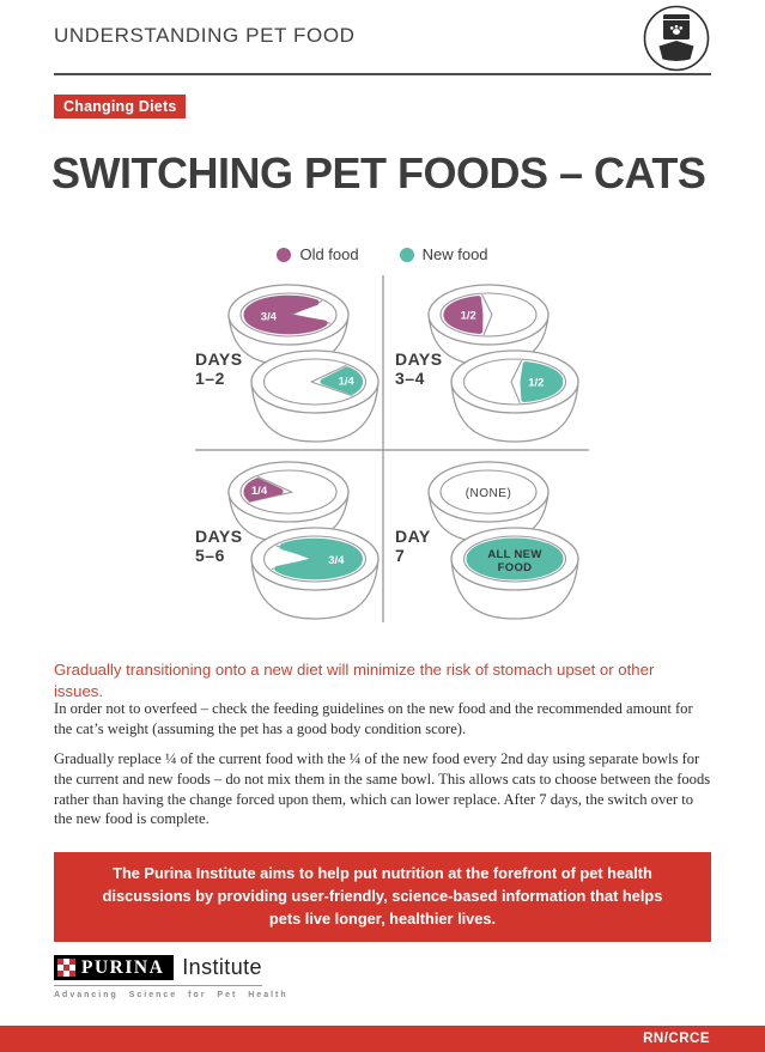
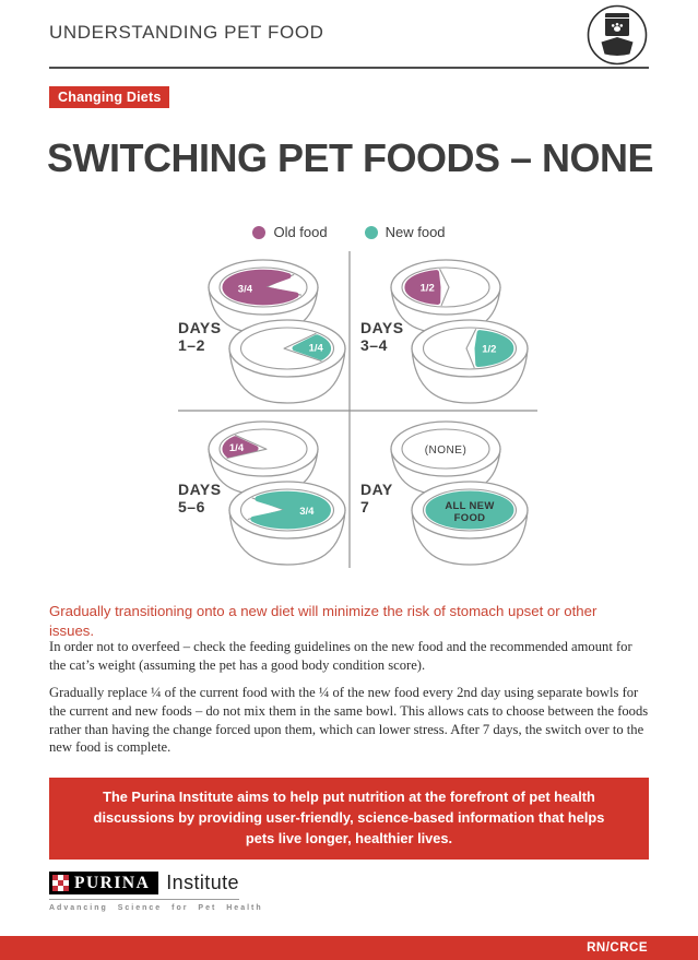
  UNDERSTANDING PET FOOD
  Changing Diets
- SWITCHING PET FOODS – CATS
+ SWITCHING PET FOODS – NONE
  Old food
  New food
  3/4
  1/4
  DAYS
  1–2
  1/2
  1/2
  DAYS
  3–4
  1/4
  3/4
  DAYS
  5–6
  (NONE)
  ALL NEW
  FOOD
  DAY
  7
  Gradually transitioning onto a new diet will minimize the risk of stomach upset or other issues.
  In order not to overfeed – check the feeding guidelines on the new food and the recommended amount for the cat’s weight (assuming the pet has a good body condition score).
- Gradually replace ¼ of the current food with the ¼ of the new food every 2nd day using separate bowls for the current and new foods – do not mix them in the same bowl. This allows cats to choose between the foods rather than having the change forced upon them, which can lower replace. After 7 days, the switch over to the new food is complete.
+ Gradually replace ¼ of the current food with the ¼ of the new food every 2nd day using separate bowls for the current and new foods – do not mix them in the same bowl. This allows cats to choose between the foods rather than having the change forced upon them, which can lower stress. After 7 days, the switch over to the new food is complete.
  The Purina Institute aims to help put nutrition at the forefront of pet health discussions by providing user-friendly, science-based information that helps pets live longer, healthier lives.
  PURINA
  Institute
  RN/CRCE
